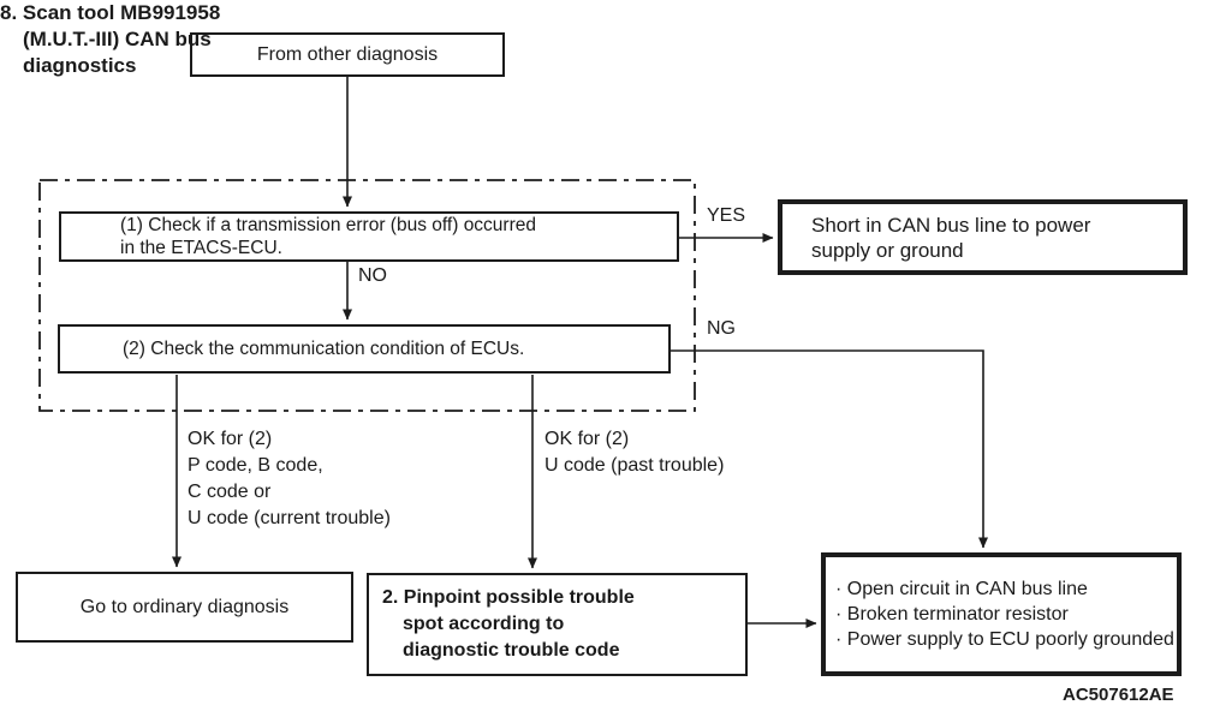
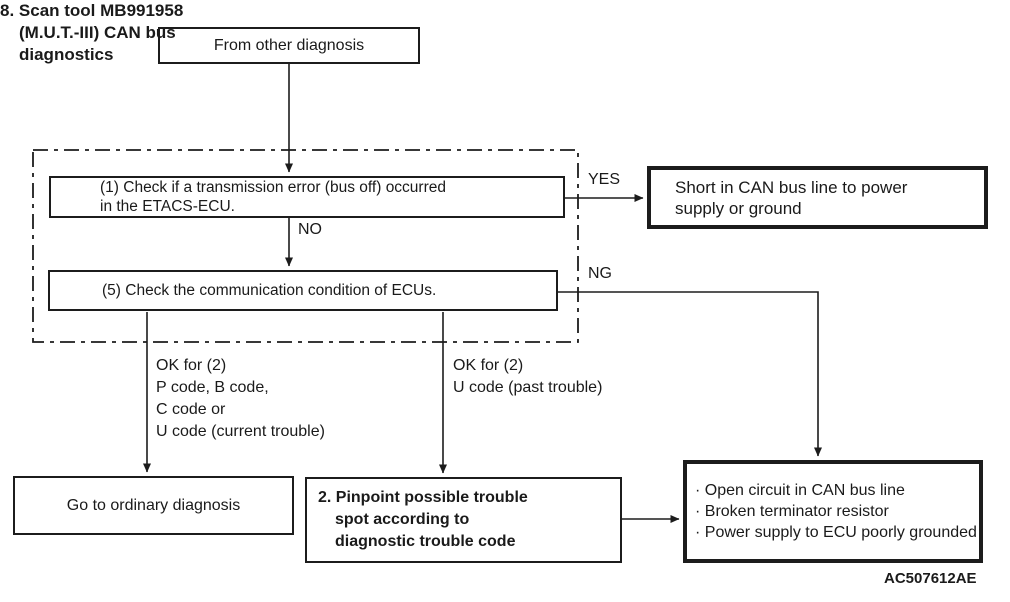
  From other diagnosis
  8. Scan tool MB991958
  (M.U.T.-III) CAN bus
  diagnostics
  (1) Check if a transmission error (bus off) occurred
  in the ETACS-ECU.
- (2) Check the communication condition of ECUs.
+ (5) Check the communication condition of ECUs.
  YES
  NO
  NG
  Short in CAN bus line to power
  supply or ground
  OK for (2)
  P code, B code,
  C code or
  U code (current trouble)
  OK for (2)
  U code (past trouble)
  Go to ordinary diagnosis
  2. Pinpoint possible trouble
  spot according to
  diagnostic trouble code
  · Open circuit in CAN bus line
  · Broken terminator resistor
  · Power supply to ECU poorly grounded
  AC507612AE
